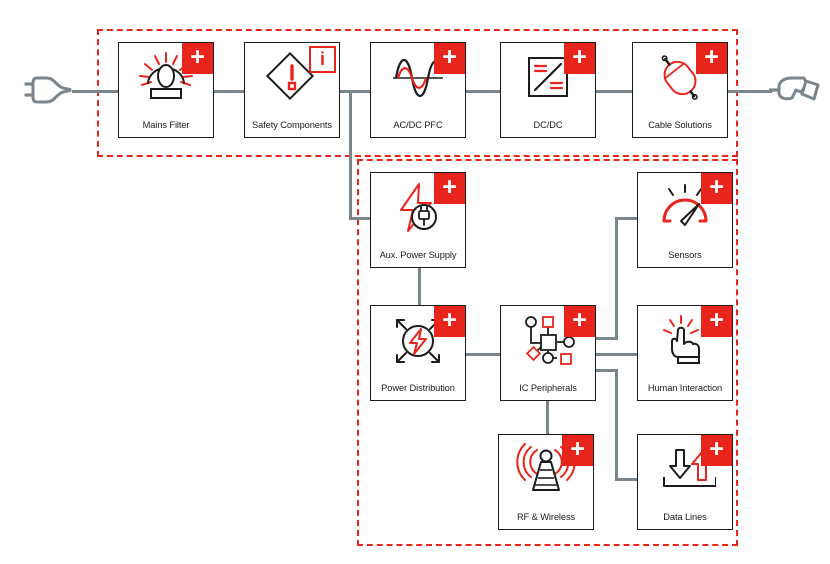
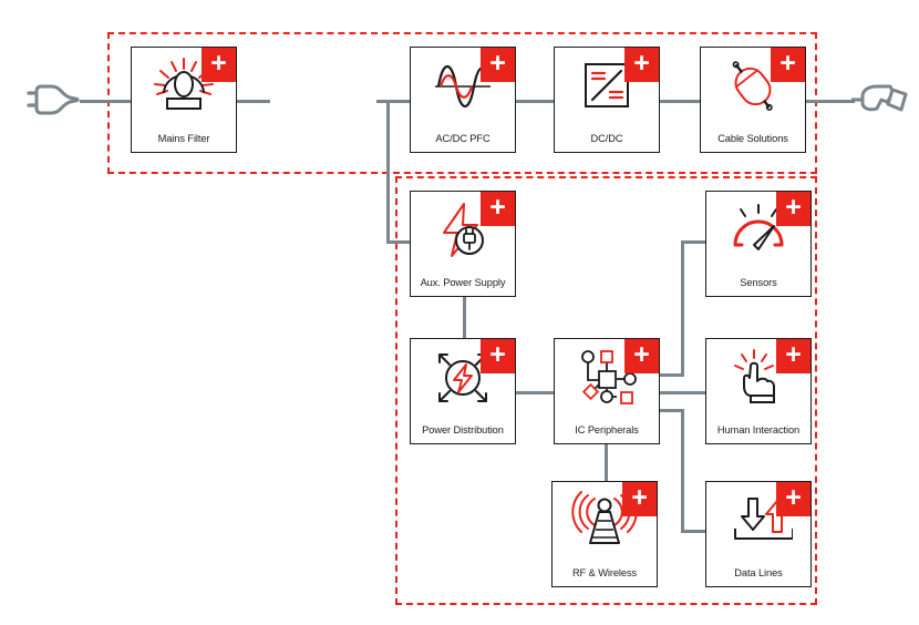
  +
  Mains Filter
- i
- Safety Components
  +
  AC/DC PFC
  +
  DC/DC
  +
  Cable Solutions
  +
  Aux. Power Supply
  +
  Power Distribution
  +
  IC Peripherals
  +
  Sensors
  +
  Human Interaction
  +
  RF & Wireless
  +
  Data Lines
